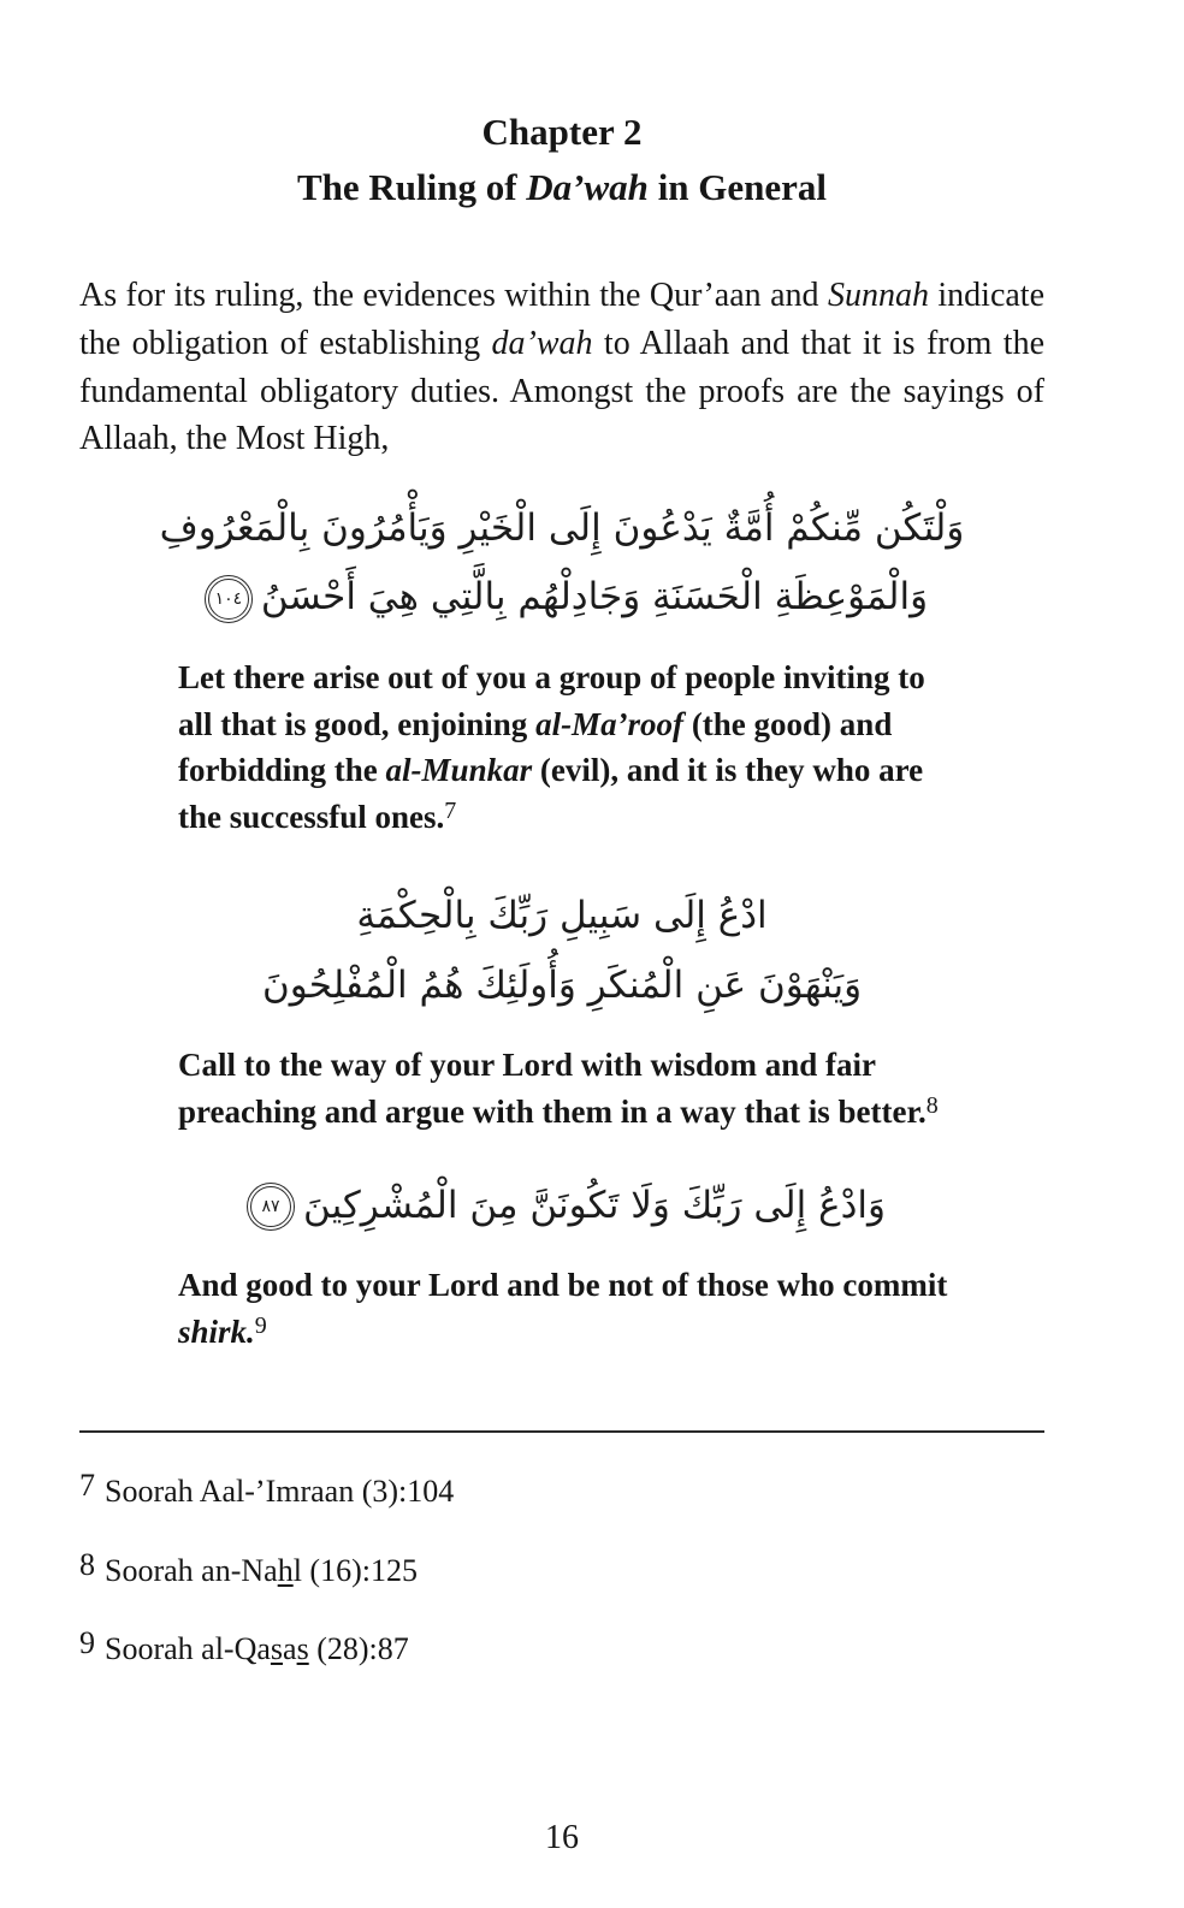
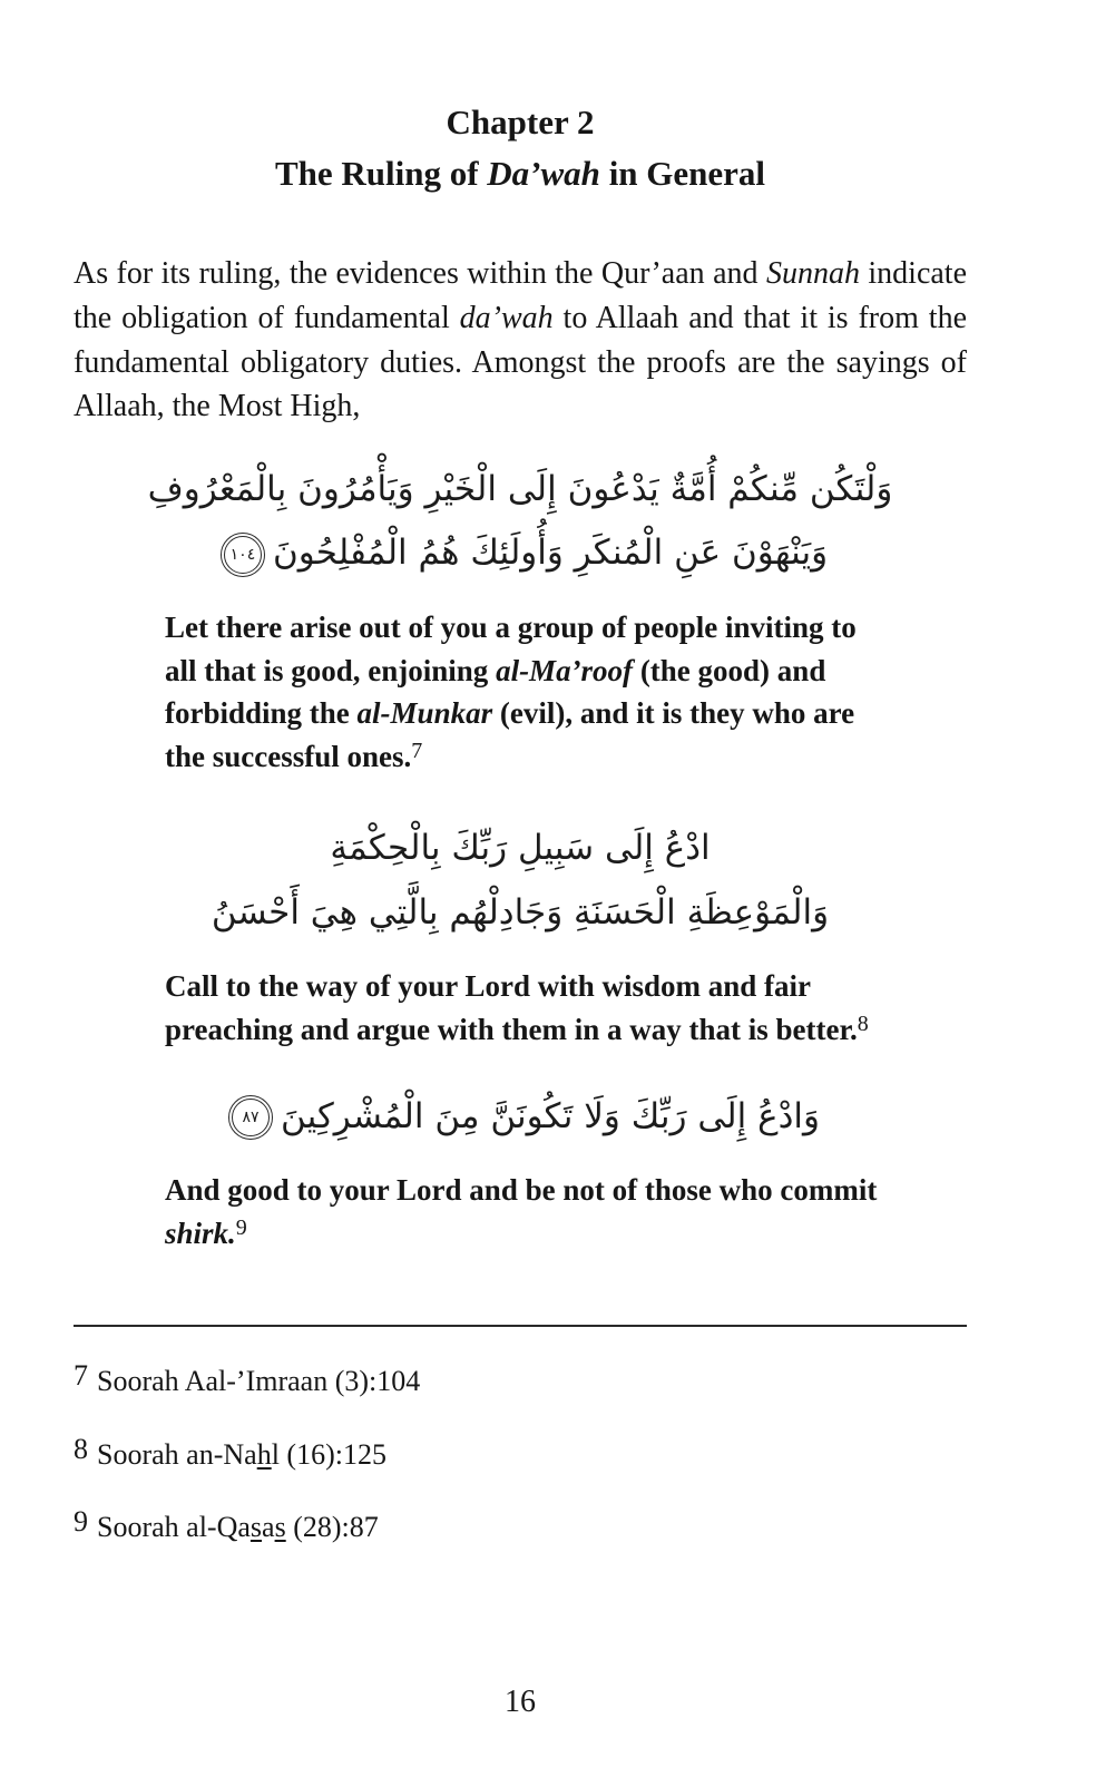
  Chapter 2
  The Ruling of Da’wah in General
- As for its ruling, the evidences within the Qur’aan and Sunnah indicate the obligation of establishing da’wah to Allaah and that it is from the fundamental obligatory duties. Amongst the proofs are the sayings of Allaah, the Most High,
+ As for its ruling, the evidences within the Qur’aan and Sunnah indicate the obligation of fundamental da’wah to Allaah and that it is from the fundamental obligatory duties. Amongst the proofs are the sayings of Allaah, the Most High,
  وَلْتَكُن مِّنكُمْ أُمَّةٌ يَدْعُونَ إِلَى الْخَيْرِ وَيَأْمُرُونَ بِالْمَعْرُوفِ
- وَالْمَوْعِظَةِ الْحَسَنَةِ وَجَادِلْهُم بِالَّتِي هِيَ أَحْسَنُ١٠٤
+ وَيَنْهَوْنَ عَنِ الْمُنكَرِ وَأُولَئِكَ هُمُ الْمُفْلِحُونَ١٠٤
  Let there arise out of you a group of people inviting to all that is good, enjoining al-Ma’roof (the good) and forbidding the al-Munkar (evil), and it is they who are the successful ones.7
  ادْعُ إِلَى سَبِيلِ رَبِّكَ بِالْحِكْمَةِ
- وَيَنْهَوْنَ عَنِ الْمُنكَرِ وَأُولَئِكَ هُمُ الْمُفْلِحُونَ
+ وَالْمَوْعِظَةِ الْحَسَنَةِ وَجَادِلْهُم بِالَّتِي هِيَ أَحْسَنُ
  Call to the way of your Lord with wisdom and fair preaching and argue with them in a way that is better.8
  وَادْعُ إِلَى رَبِّكَ وَلَا تَكُونَنَّ مِنَ الْمُشْرِكِينَ٨٧
  And good to your Lord and be not of those who commit shirk.9
  7 Soorah Aal-’Imraan (3):104
  8 Soorah an-Nahl (16):125
  9 Soorah al-Qasas (28):87
  16
